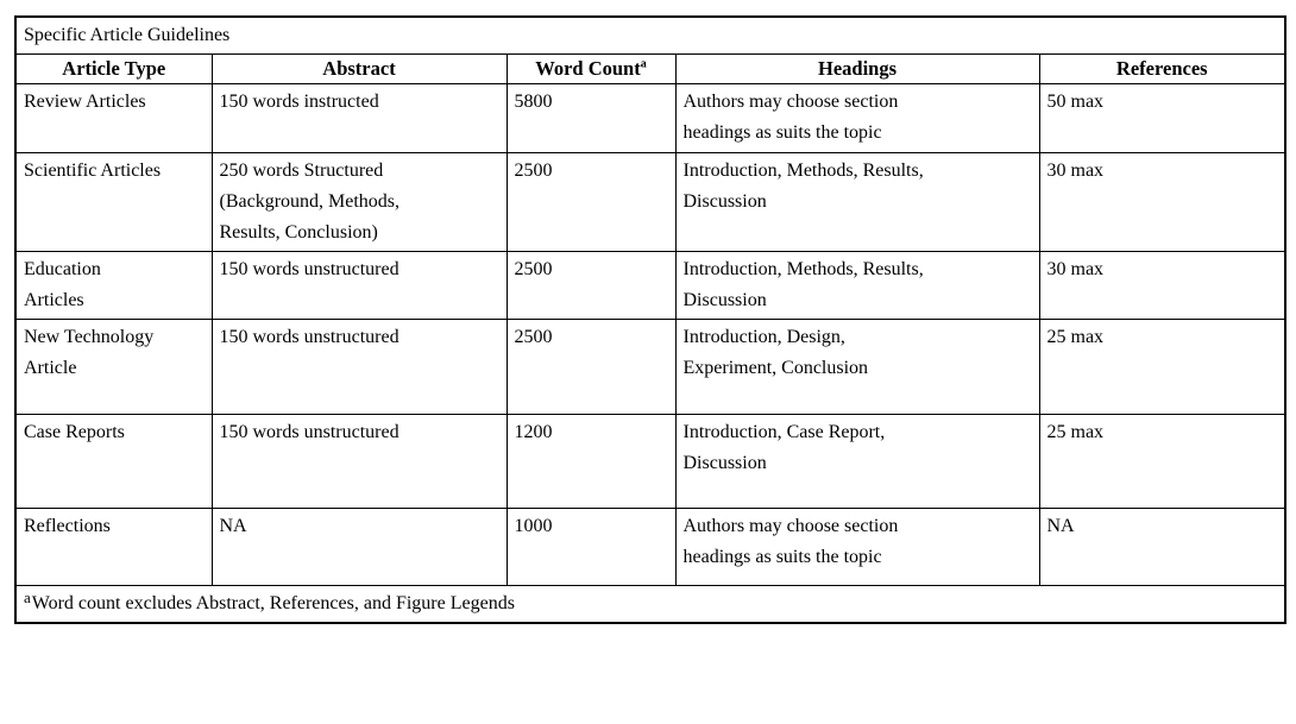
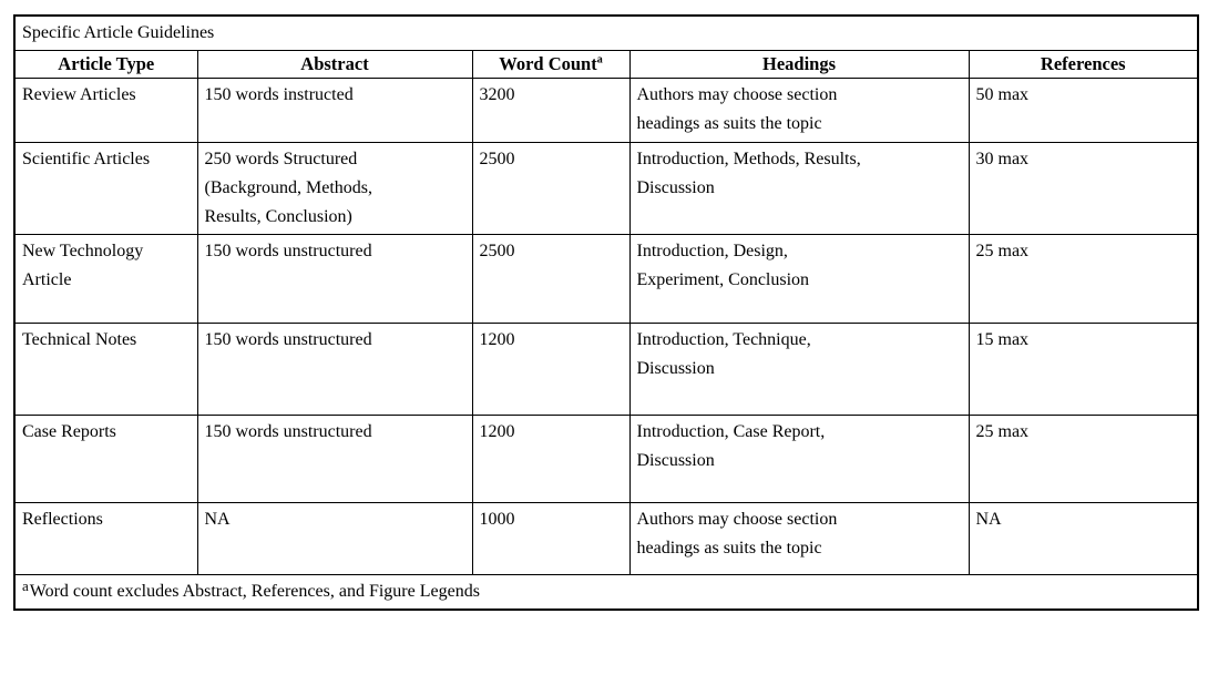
  Specific Article Guidelines
  Article Type	Abstract	Word Counta	Headings	References
- Review Articles	150 words instructed	5800	Authors may choose section headings as suits the topic	50 max
+ Review Articles	150 words instructed	3200	Authors may choose section headings as suits the topic	50 max
  Scientific Articles	250 words Structured (Background, Methods, Results, Conclusion)	2500	Introduction, Methods, Results, Discussion	30 max
- Education Articles	150 words unstructured	2500	Introduction, Methods, Results, Discussion	30 max
  New Technology Article	150 words unstructured	2500	Introduction, Design, Experiment, Conclusion	25 max
+ Technical Notes	150 words unstructured	1200	Introduction, Technique, Discussion	15 max
  Case Reports	150 words unstructured	1200	Introduction, Case Report, Discussion	25 max
  Reflections	NA	1000	Authors may choose section headings as suits the topic	NA
  aWord count excludes Abstract, References, and Figure Legends
